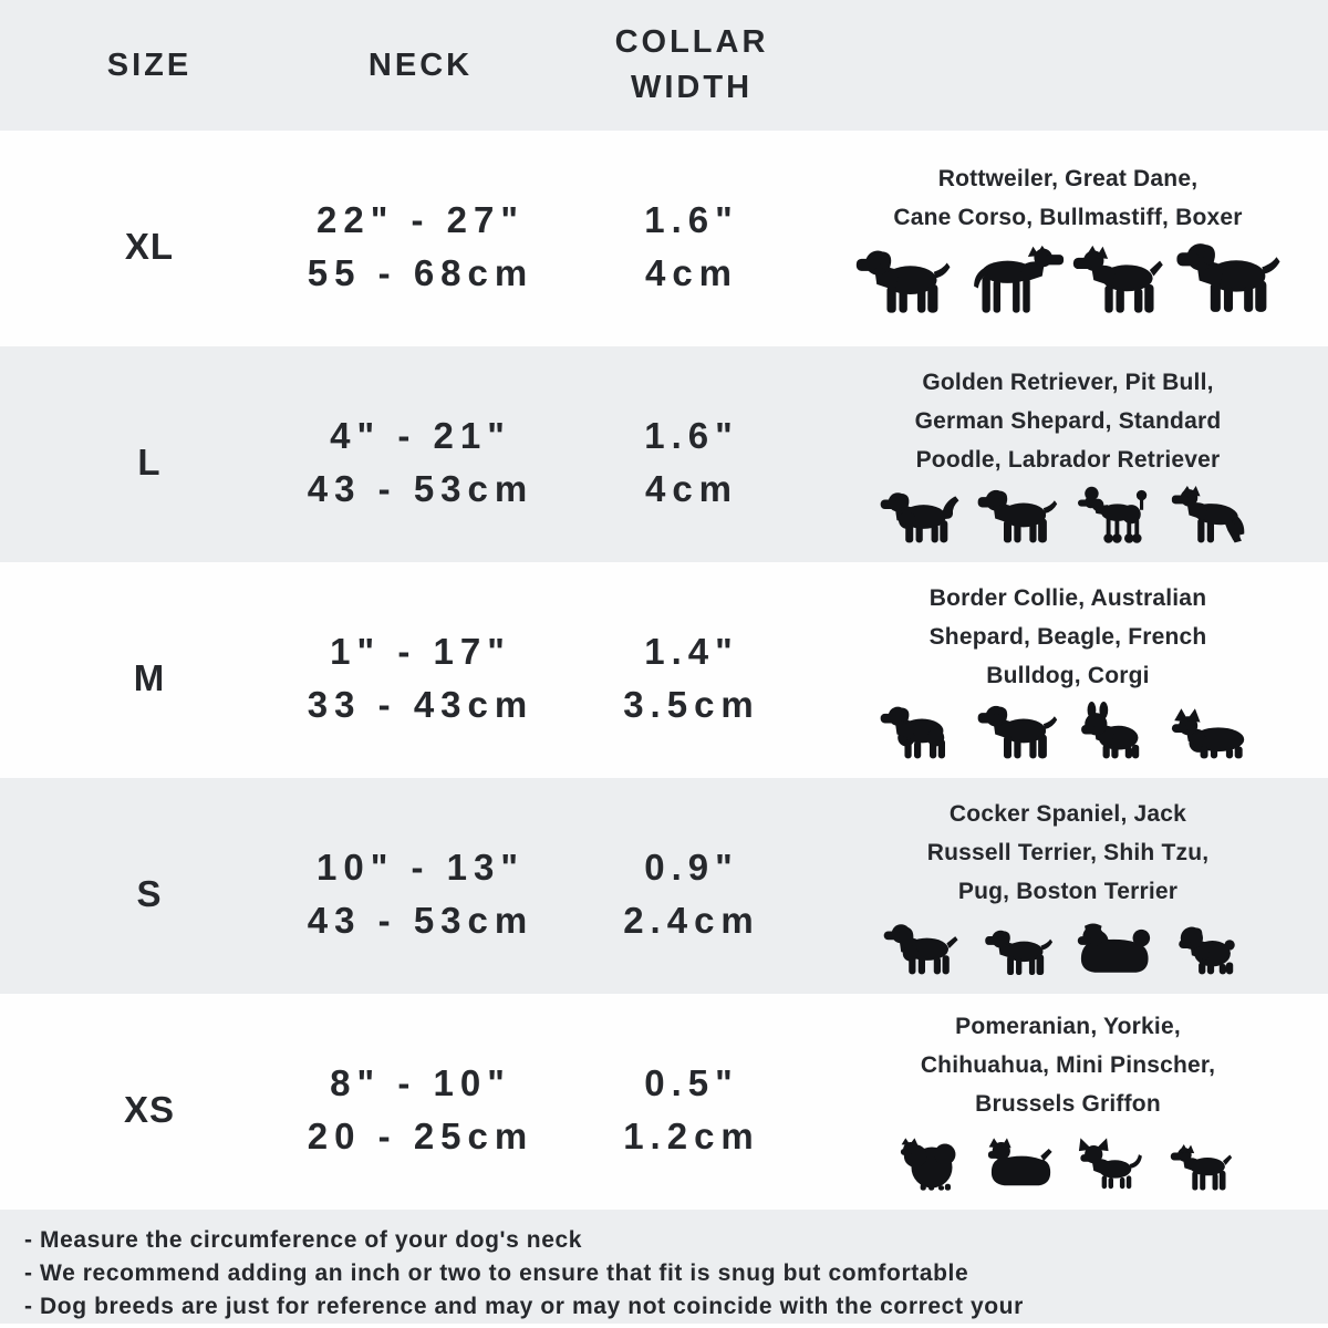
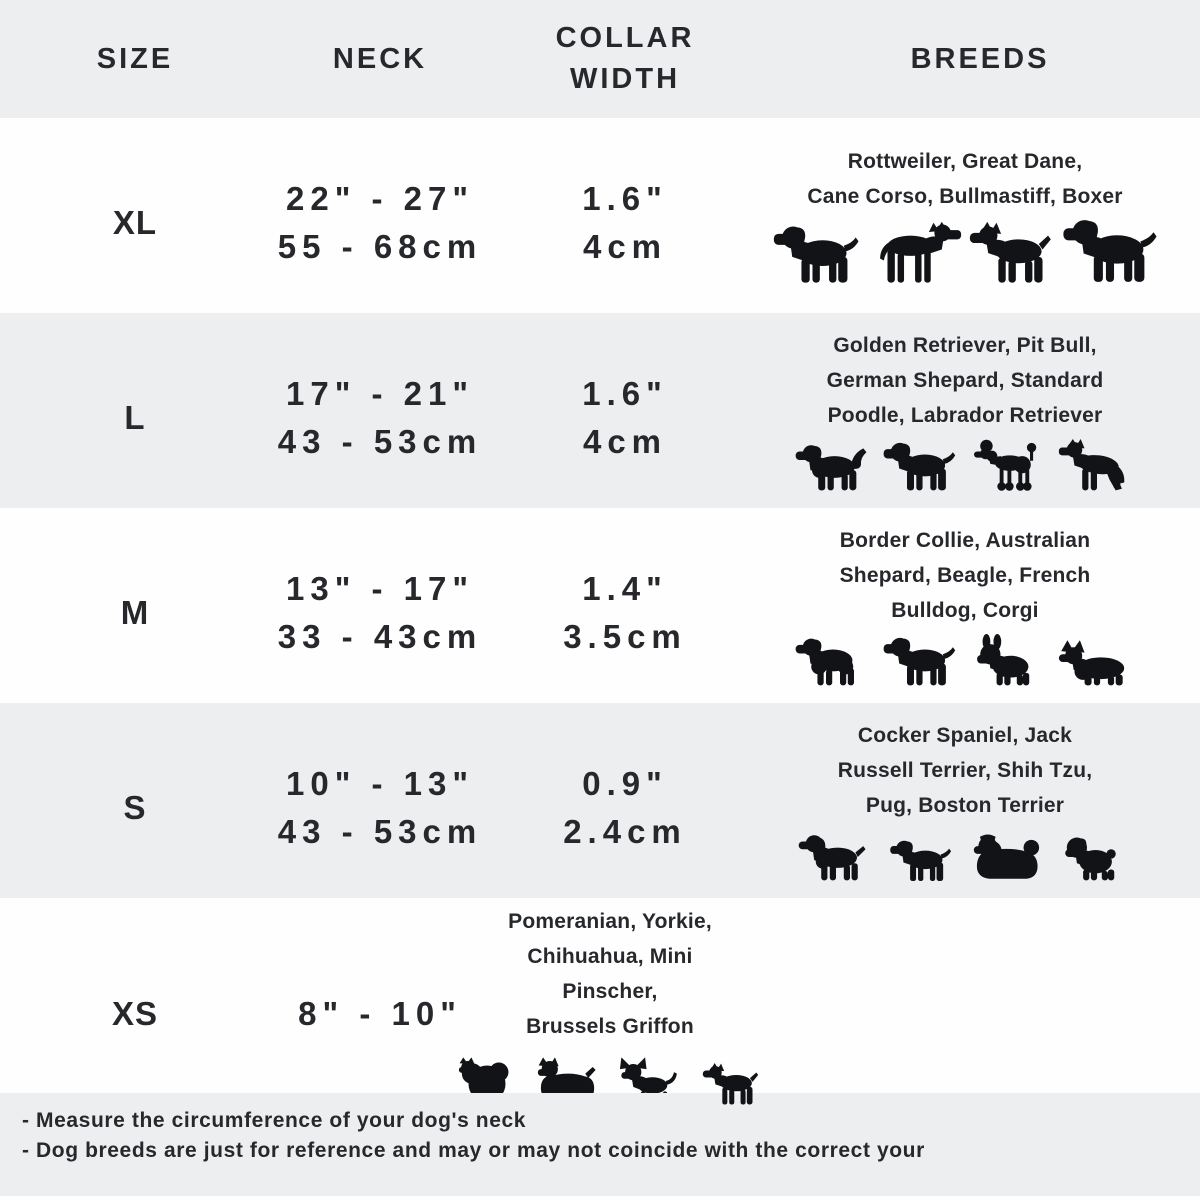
  SIZE
  NECK
  COLLAR
  WIDTH
+ BREEDS
  XL
  22" - 27"
  55 - 68cm
  1.6"
  4cm
  Rottweiler, Great Dane,
  Cane Corso, Bullmastiff, Boxer
  L
- 4" - 21"
+ 17" - 21"
  43 - 53cm
  1.6"
  4cm
  Golden Retriever, Pit Bull,
  German Shepard, Standard
  Poodle, Labrador Retriever
  M
- 1" - 17"
+ 13" - 17"
  33 - 43cm
  1.4"
  3.5cm
  Border Collie, Australian
  Shepard, Beagle, French
  Bulldog, Corgi
  S
  10" - 13"
  43 - 53cm
  0.9"
  2.4cm
  Cocker Spaniel, Jack
  Russell Terrier, Shih Tzu,
  Pug, Boston Terrier
  XS
  8" - 10"
- 20 - 25cm
- 0.5"
- 1.2cm
  Pomeranian, Yorkie,
  Chihuahua, Mini Pinscher,
  Brussels Griffon
  - Measure the circumference of your dog's neck
- - We recommend adding an inch or two to ensure that fit is snug but comfortable
  - Dog breeds are just for reference and may or may not coincide with the correct your
